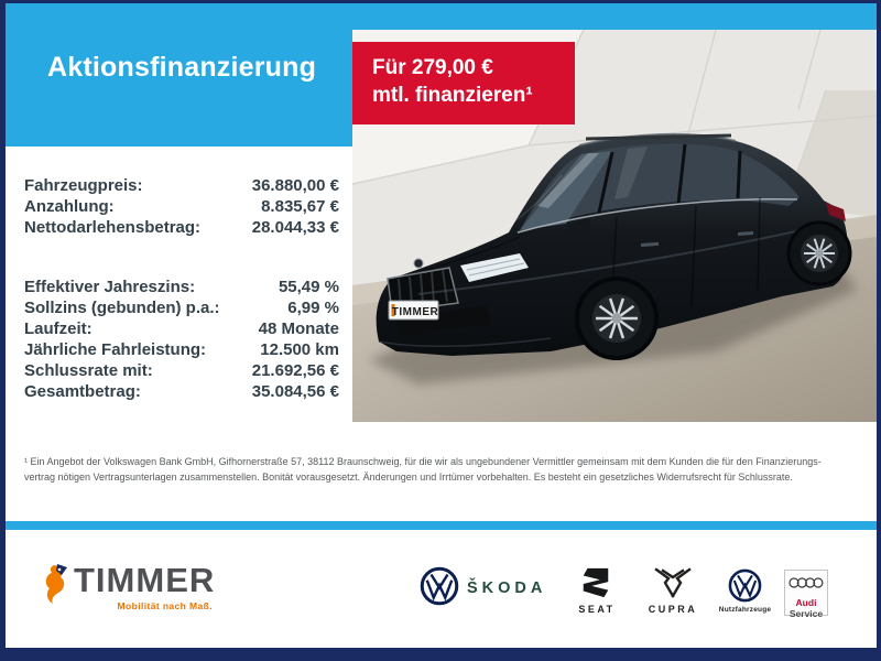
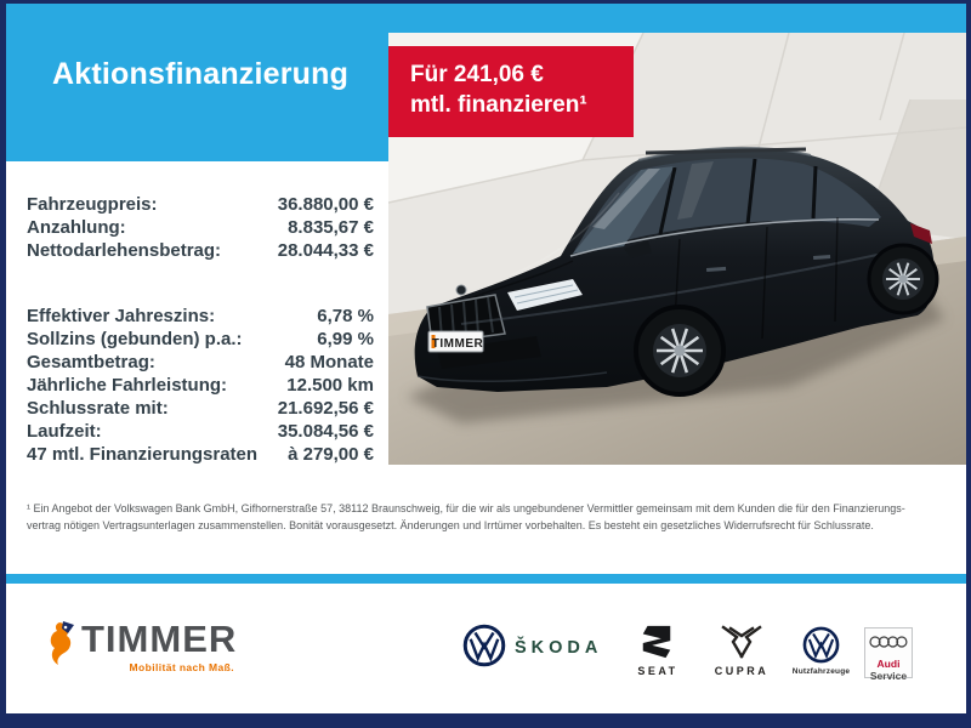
  Aktionsfinanzierung
  TIMMER
- Für 279,00 €
+ Für 241,06 €
  mtl. finanzieren¹
  Fahrzeugpreis:
  36.880,00 €
  Anzahlung:
  8.835,67 €
  Nettodarlehensbetrag:
  28.044,33 €
  Effektiver Jahreszins:
- 55,49 %
+ 6,78 %
  Sollzins (gebunden) p.a.:
  6,99 %
- Laufzeit:
+ Gesamtbetrag:
  48 Monate
  Jährliche Fahrleistung:
  12.500 km
  Schlussrate mit:
  21.692,56 €
- Gesamtbetrag:
+ Laufzeit:
  35.084,56 €
+ 47 mtl. Finanzierungsraten
+ à 279,00 €
  ¹ Ein Angebot der Volkswagen Bank GmbH, Gifhornerstraße 57, 38112 Braunschweig, für die wir als ungebundener Vermittler gemeinsam mit dem Kunden die für den Finanzierungs-
  vertrag nötigen Vertragsunterlagen zusammenstellen. Bonität vorausgesetzt. Änderungen und Irrtümer vorbehalten. Es besteht ein gesetzliches Widerrufsrecht für Schlussrate.
  TIMMER
  Mobilität nach Maß.
  ŠKODA
  SEAT
  CUPRA
  Audi
  Service
